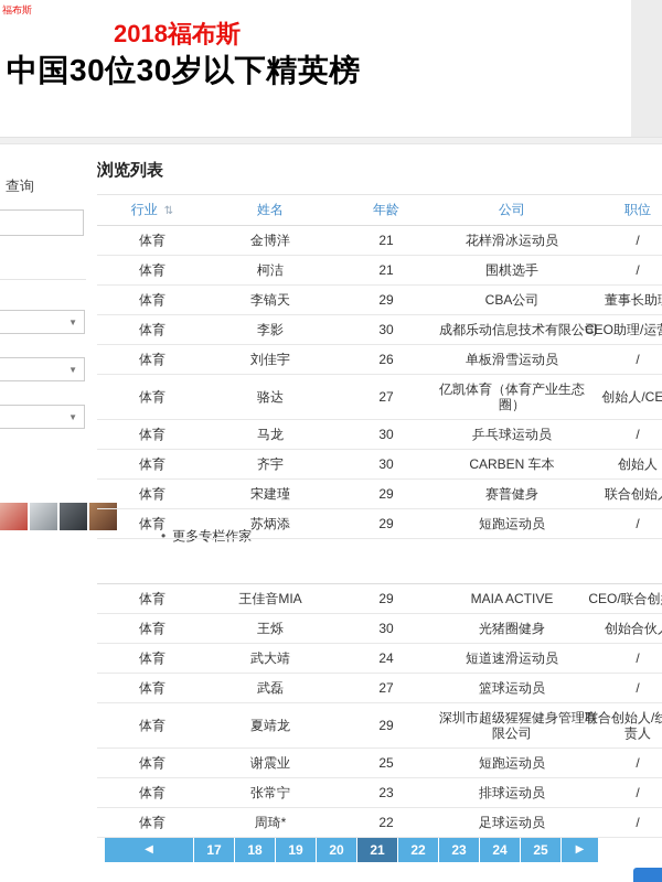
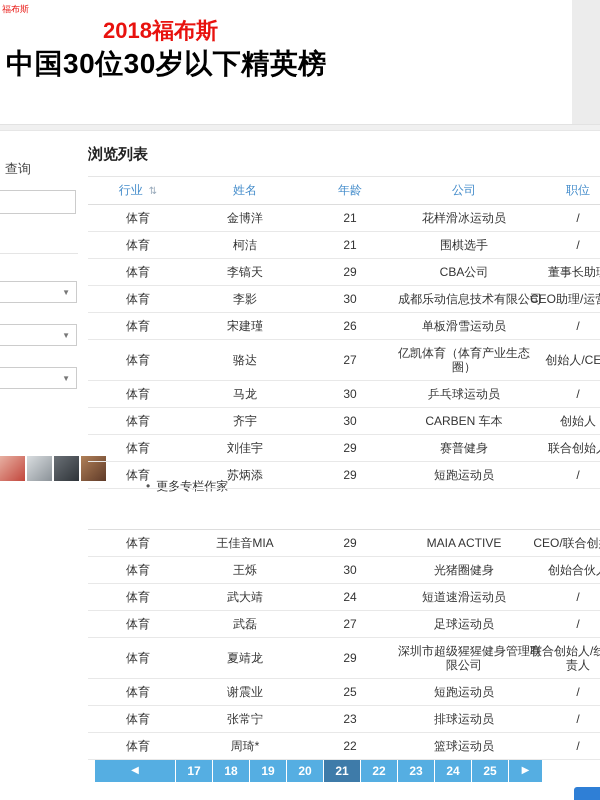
  福布斯
  2018福布斯
  中国30位30岁以下精英榜
  查询
  ▼
  ▼
  ▼
  • 更多专栏作家
  浏览列表
  行业 ⇅	姓名	年龄	公司	职位
  体育	金博洋	21	花样滑冰运动员	/
  体育	柯洁	21	围棋选手	/
  体育	李镐天	29	CBA公司	董事长助
  体育	李影	30	成都乐动信息技术有限公	CEO助理/运
- 体育	刘佳宇	26	单板滑雪运动员	/
+ 体育	宋建瑾	26	单板滑雪运动员	/
  体育	骆达	27	亿凯体育（体育产业生态 圈）	创始人/CE
  体育	马龙	30	乒乓球运动员	/
  体育	齐宇	30	CARBEN 车本	创始人
- 体育	宋建瑾	29	赛普健身	联合创始
+ 体育	刘佳宇	29	赛普健身	联合创始
  体育	苏炳添	29	短跑运动员	/
  体育	王佳音MIA	29	MAIA ACTIVE	CEO/联合创
  体育	王烁	30	光猪圈健身	创始合伙
  体育	武大靖	24	短道速滑运动员	/
- 体育	武磊	27	篮球运动员	/
+ 体育	武磊	27	足球运动员	/
  体育	夏靖龙	29	深圳市超级猩猩健身管理 限公司	联合创始人/线 责人
  体育	谢震业	25	短跑运动员	/
  体育	张常宁	23	排球运动员	/
- 体育	周琦*	22	足球运动员	/
+ 体育	周琦*	22	篮球运动员	/
  ◀
  17
  18
  19
  20
  21
  22
  23
  24
  25
  ▶
